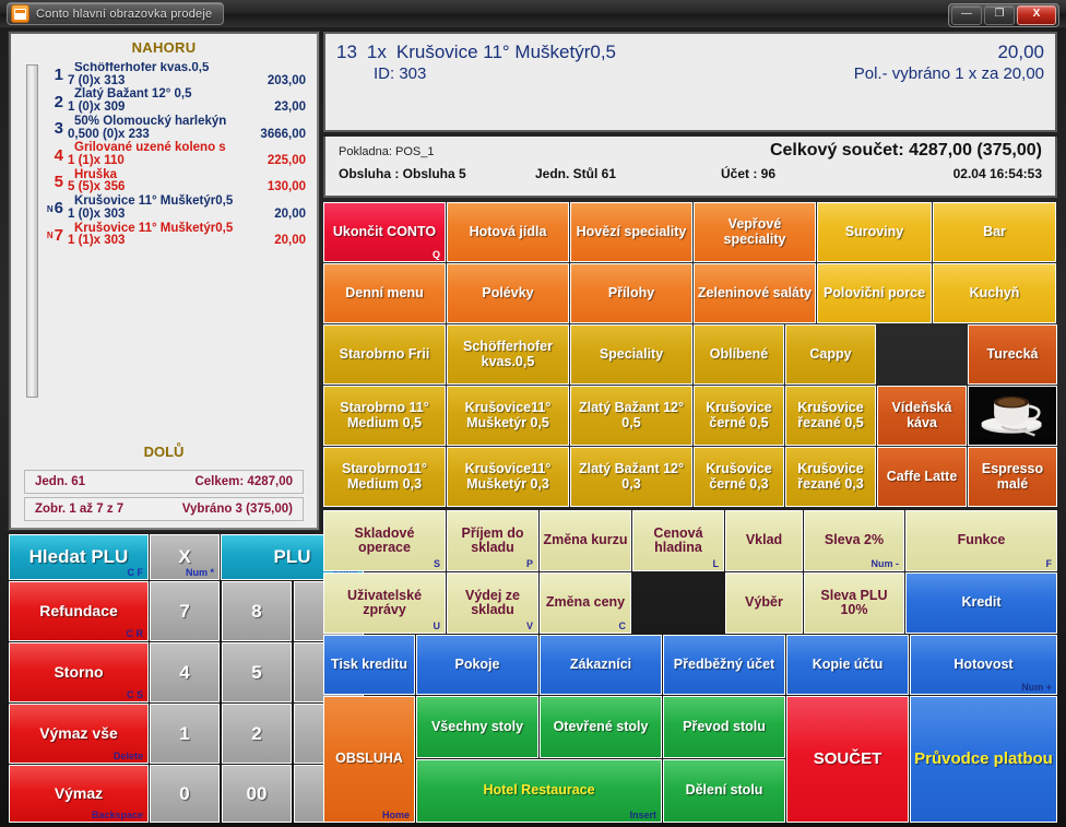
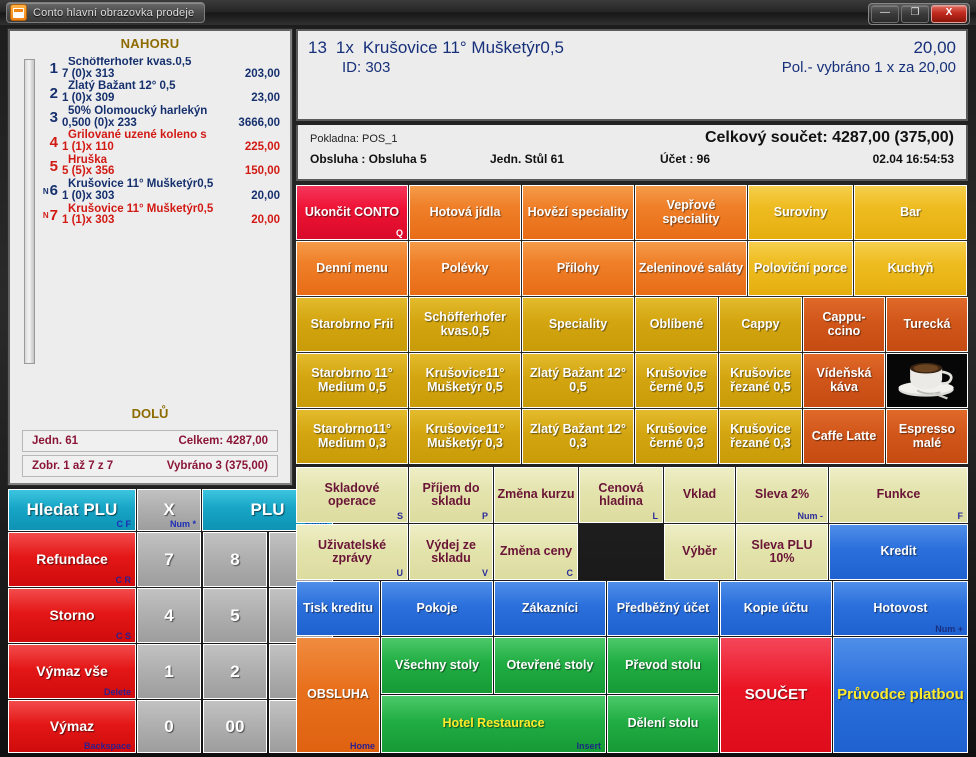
  Conto hlavní obrazovka prodeje
  —
  ❐
  X
  NAHORU
  1
  Schöfferhofer kvas.0,5
  7 (0)x 313
  203,00
  2
  Zlatý Bažant 12° 0,5
  1 (0)x 309
  23,00
  3
  50% Olomoucký harlekýn
  0,500 (0)x 233
  3666,00
  4
  Grilované uzené koleno s
  1 (1)x 110
  225,00
  5
  Hruška
  5 (5)x 356
- 130,00
+ 150,00
  N6
  Krušovice 11° Mušketýr0,5
  1 (0)x 303
  20,00
  N7
  Krušovice 11° Mušketýr0,5
  1 (1)x 303
  20,00
  DOLŮ
  Jedn. 61
  Celkem: 4287,00
  Zobr. 1 až 7 z 7
  Vybráno 3 (375,00)
  Hledat PLU
  C F
  X
  Num *
  PLU
  Refundace
  C R
  Storno
  C S
  Výmaz vše
  Delete
  Výmaz
  Backspace
  7
  8
  4
  5
  1
  2
  0
  00
  13
  1x
  Krušovice 11° Mušketýr0,5
  20,00
  ID: 303
  Pol.- vybráno 1 x za 20,00
  Pokladna: POS_1
  Celkový součet: 4287,00 (375,00)
  Obsluha : Obsluha 5
  Jedn. Stůl 61
  Účet : 96
  02.04 16:54:53
  Ukončit CONTO
  Q
  Hotová jídla
  Hovězí speciality
  Vepřové speciality
  Suroviny
  Bar
  Denní menu
  Polévky
  Přílohy
  Zeleninové saláty
  Poloviční porce
  Kuchyň
  Starobrno Frii
  Schöfferhofer kvas.0,5
  Speciality
  Oblíbené
  Cappy
+ Cappu- ccino
  Turecká
  Starobrno 11° Medium 0,5
  Krušovice11° Mušketýr 0,5
  Zlatý Bažant 12° 0,5
  Krušovice černé 0,5
  Krušovice řezané 0,5
  Vídeňská káva
  Starobrno11° Medium 0,3
  Krušovice11° Mušketýr 0,3
  Zlatý Bažant 12° 0,3
  Krušovice černé 0,3
  Krušovice řezané 0,3
  Caffe Latte
  Espresso malé
  Skladové operace
  S
  Příjem do skladu
  P
  Změna kurzu
  Cenová hladina
  L
  Vklad
  Sleva 2%
  Num -
  Funkce
  F
  Uživatelské zprávy
  U
  Výdej ze skladu
  V
  Změna ceny
  C
  Výběr
  Sleva PLU 10%
  Kredit
  Tisk kreditu
  Pokoje
  Zákazníci
  Předběžný účet
  Kopie účtu
  Hotovost
  Num +
  OBSLUHA
  Home
  Všechny stoly
  Otevřené stoly
  Převod stolu
  Hotel Restaurace
  Insert
  Dělení stolu
  SOUČET
  Průvodce platbou
